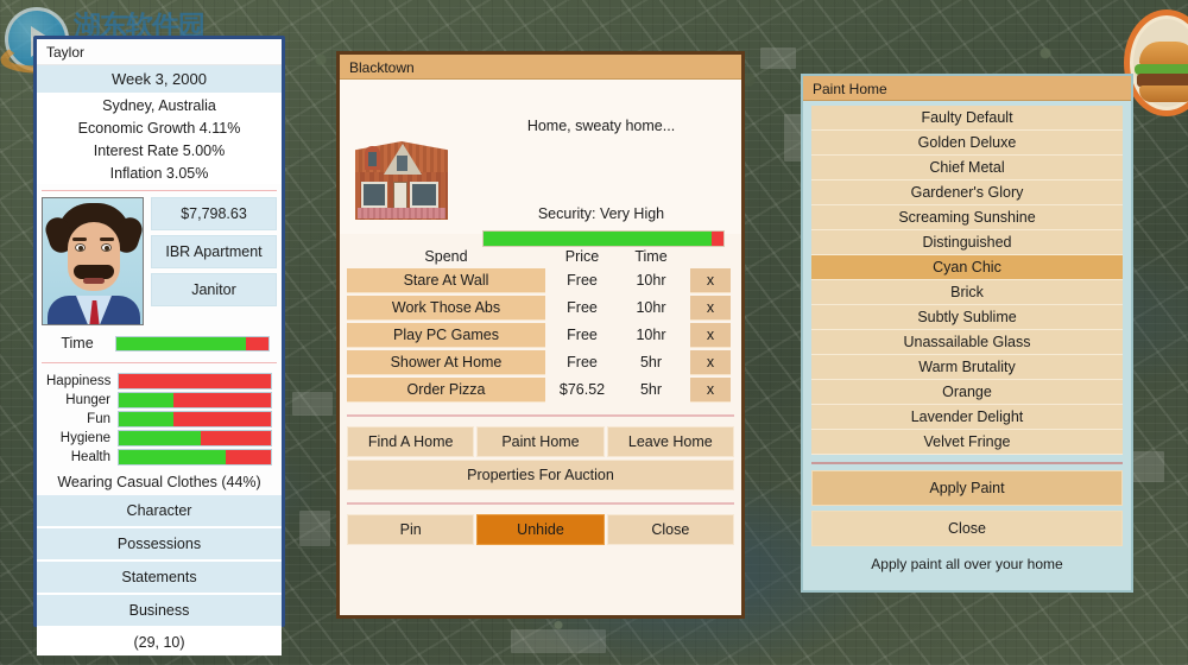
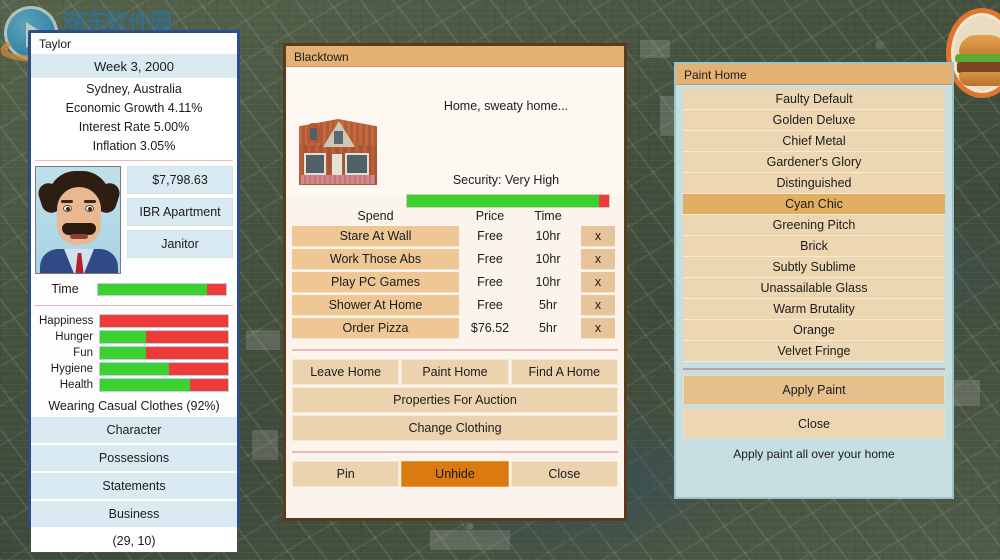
  湖东软件园
  Taylor
  Week 3, 2000
  Sydney, Australia
  Economic Growth 4.11%
  Interest Rate 5.00%
  Inflation 3.05%
  $7,798.63
  IBR Apartment
  Janitor
  Time
  Happiness
  Hunger
  Fun
  Hygiene
  Health
- Wearing Casual Clothes (44%)
+ Wearing Casual Clothes (92%)
  Character
  Possessions
  Statements
  Business
  (29, 10)
  Blacktown
  Home, sweaty home...
  Security: Very High
  Spend
  Price
  Time
  Stare At Wall
  Free
  10hr
  x
  Work Those Abs
  Free
  10hr
  x
  Play PC Games
  Free
  10hr
  x
  Shower At Home
  Free
  5hr
  x
  Order Pizza
  $76.52
  5hr
  x
- Find A Home
+ Leave Home
  Paint Home
- Leave Home
+ Find A Home
  Properties For Auction
+ Change Clothing
  Pin
  Unhide
  Close
  Paint Home
  Faulty Default
  Golden Deluxe
  Chief Metal
  Gardener's Glory
- Screaming Sunshine
  Distinguished
  Cyan Chic
+ Greening Pitch
  Brick
  Subtly Sublime
  Unassailable Glass
  Warm Brutality
  Orange
- Lavender Delight
  Velvet Fringe
  Apply Paint
  Close
  Apply paint all over your home
